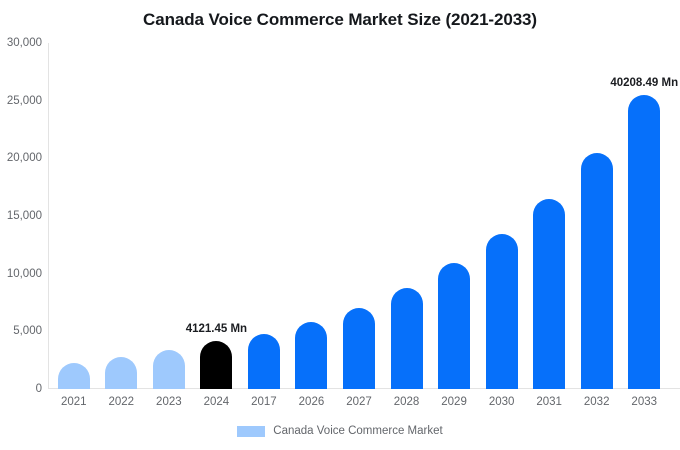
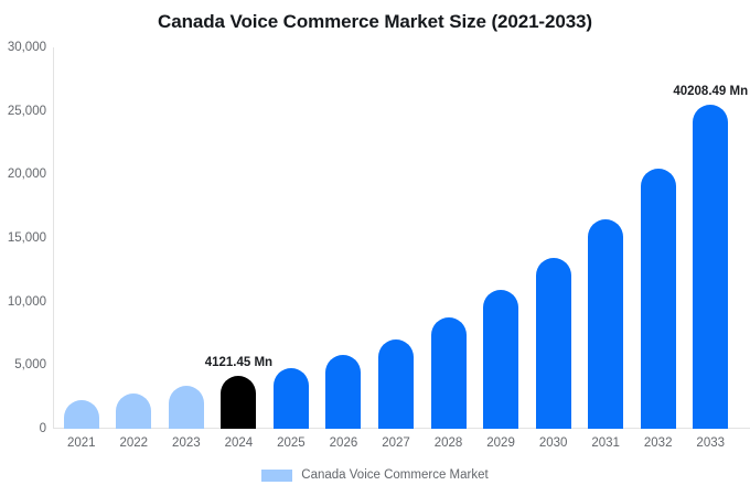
  Canada Voice Commerce Market Size (2021-2033)
  0
  5,000
  10,000
  15,000
  20,000
  25,000
  30,000
  4121.45 Mn
  40208.49 Mn
  2021
  2022
  2023
  2024
- 2017
+ 2025
  2026
  2027
  2028
  2029
  2030
  2031
  2032
  2033
  Canada Voice Commerce Market
